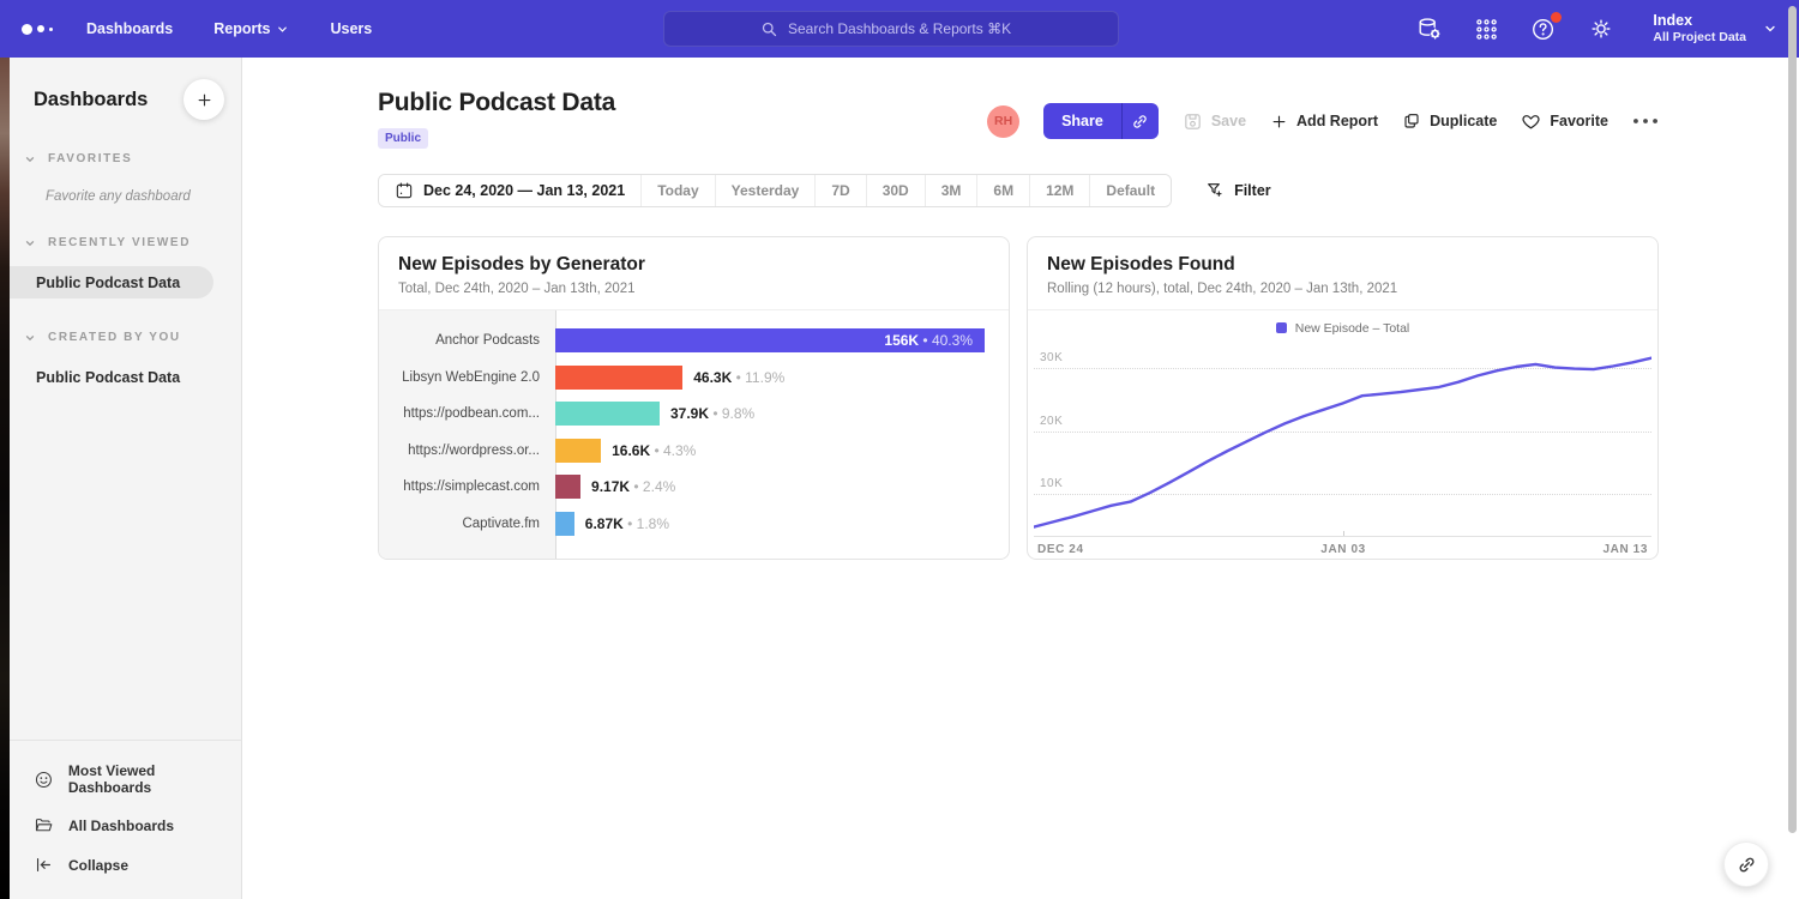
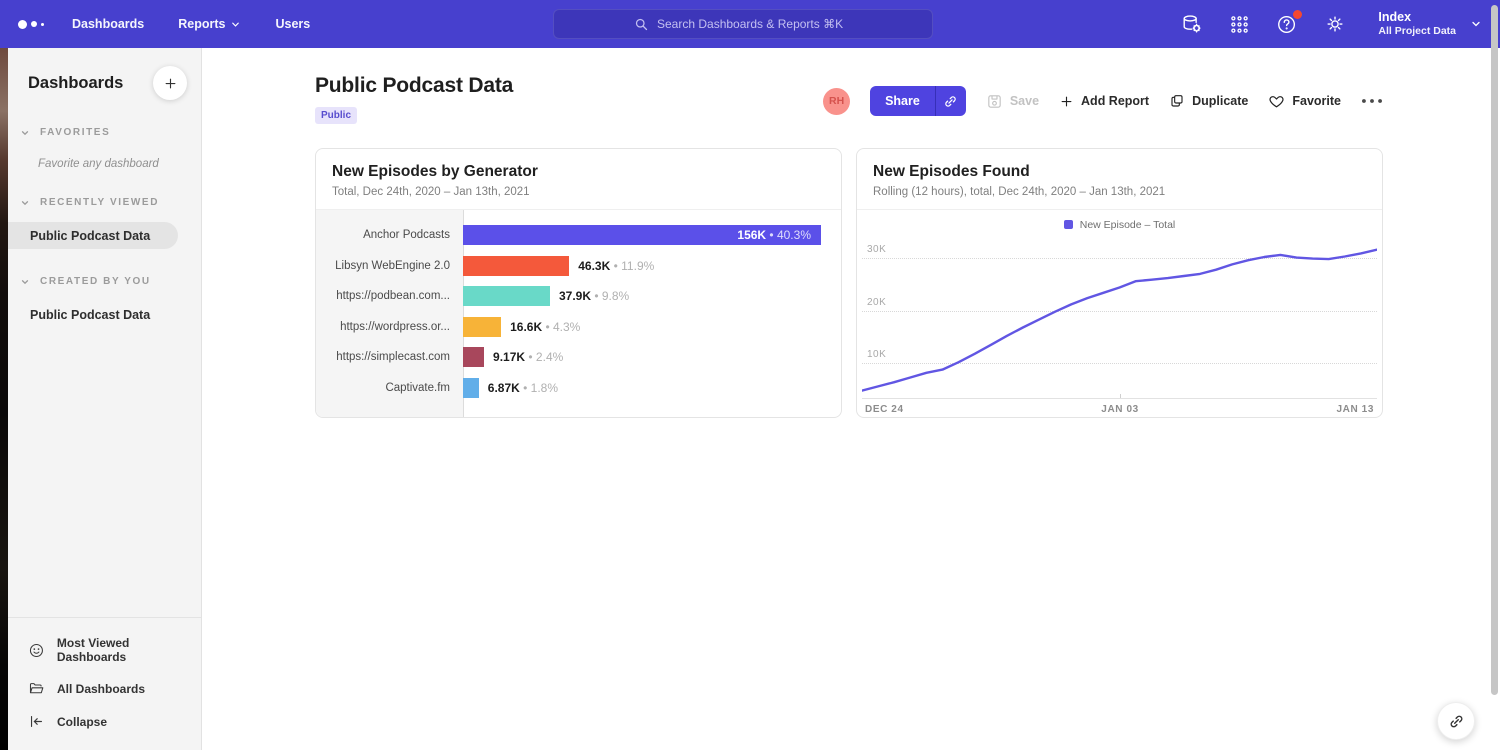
  Dashboards
  Reports
  Users
  Search Dashboards & Reports ⌘K
  Index
  All Project Data
  Dashboards
  FAVORITES
  Favorite any dashboard
  RECENTLY VIEWED
  Public Podcast Data
  CREATED BY YOU
  Public Podcast Data
  Most Viewed Dashboards
  All Dashboards
  Collapse
  Public Podcast Data
  Public
  RH
  Share
  Save
  Add Report
  Duplicate
  Favorite
- Dec 24, 2020 — Jan 13, 2021
- Today
- Yesterday
- 7D
- 30D
- 3M
- 6M
- 12M
- Default
- Filter
  New Episodes by Generator
  Total, Dec 24th, 2020 – Jan 13th, 2021
  Anchor Podcasts
  156K • 40.3%
  Libsyn WebEngine 2.0
  46.3K • 11.9%
  https://podbean.com...
  37.9K • 9.8%
  https://wordpress.or...
  16.6K • 4.3%
  https://simplecast.com
  9.17K • 2.4%
  Captivate.fm
  6.87K • 1.8%
  New Episodes Found
  Rolling (12 hours), total, Dec 24th, 2020 – Jan 13th, 2021
  New Episode – Total
  10K
  20K
  30K
  DEC 24
  JAN 03
  JAN 13
